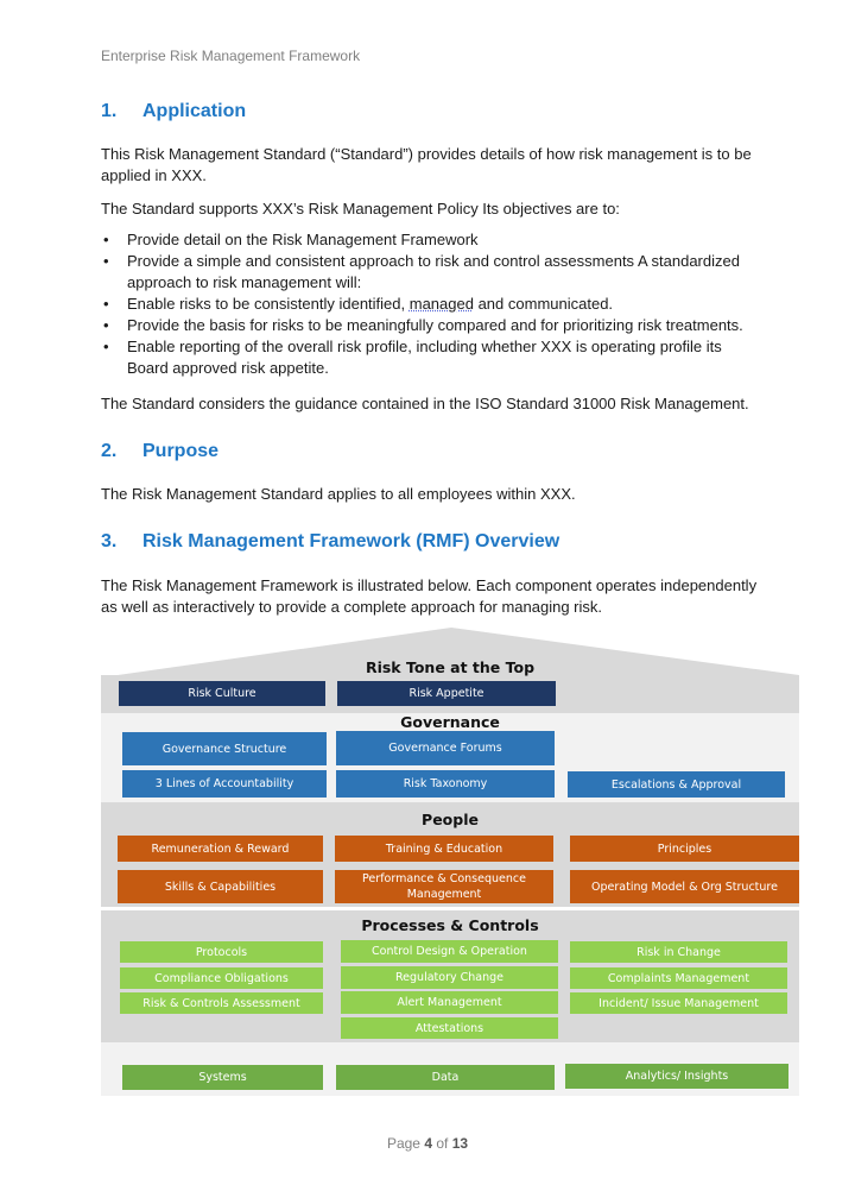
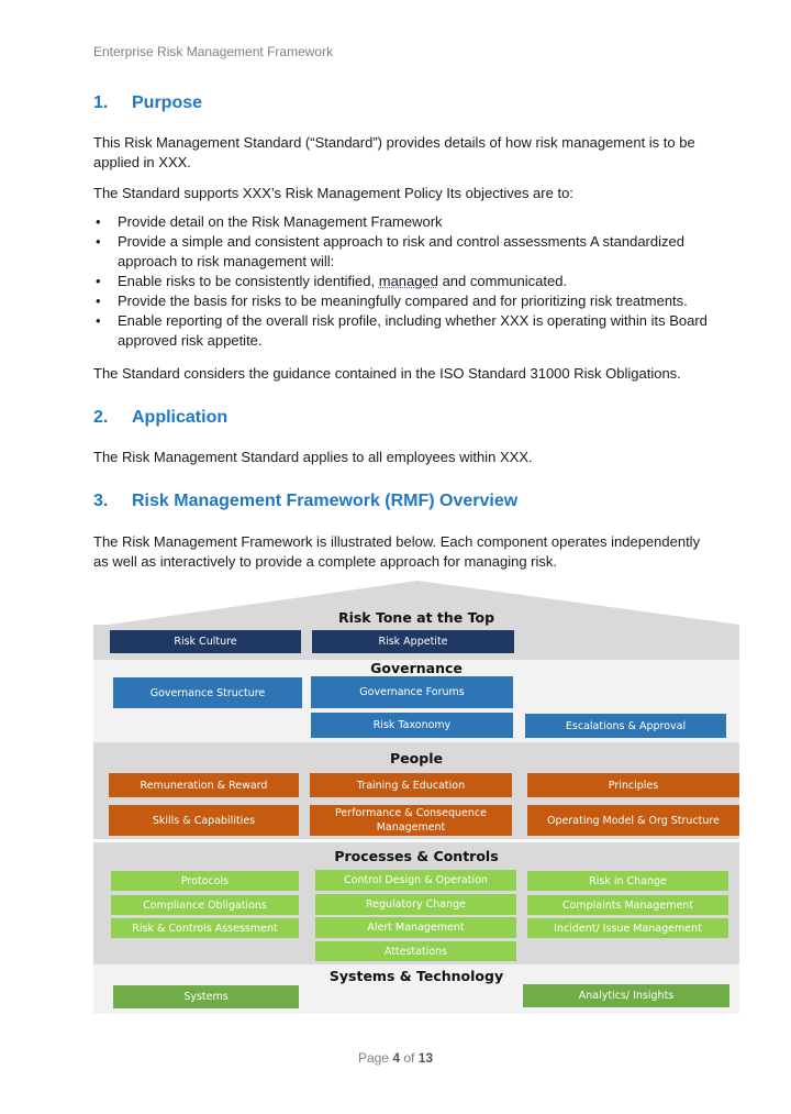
  Enterprise Risk Management Framework
- 1. Application
+ 1. Purpose
  This Risk Management Standard (“Standard”) provides details of how risk management is to be applied in XXX.
  The Standard supports XXX’s Risk Management Policy Its objectives are to:
  •
  Provide detail on the Risk Management Framework
  •
  Provide a simple and consistent approach to risk and control assessments A standardized approach to risk management will:
  •
  Enable risks to be consistently identified, managed and communicated.
  •
  Provide the basis for risks to be meaningfully compared and for prioritizing risk treatments.
  •
- Enable reporting of the overall risk profile, including whether XXX is operating profile its Board approved risk appetite.
+ Enable reporting of the overall risk profile, including whether XXX is operating within its Board approved risk appetite.
- The Standard considers the guidance contained in the ISO Standard 31000 Risk Management.
+ The Standard considers the guidance contained in the ISO Standard 31000 Risk Obligations.
- 2. Purpose
+ 2. Application
  The Risk Management Standard applies to all employees within XXX.
  3. Risk Management Framework (RMF) Overview
  The Risk Management Framework is illustrated below. Each component operates independently as well as interactively to provide a complete approach for managing risk.
  Risk Tone at the Top
  Risk Culture
  Risk Appetite
  Governance
  Governance Structure
  Governance Forums
- 3 Lines of Accountability
  Risk Taxonomy
  Escalations & Approval
  People
  Remuneration & Reward
  Training & Education
  Principles
  Skills & Capabilities
  Performance & Consequence Management
  Operating Model & Org Structure
  Processes & Controls
  Protocols
  Control Design & Operation
  Risk in Change
  Compliance Obligations
  Regulatory Change
  Complaints Management
  Risk & Controls Assessment
  Alert Management
  Incident/ Issue Management
  Attestations
+ Systems & Technology
  Systems
- Data
  Analytics/ Insights
  Page 4 of 13
